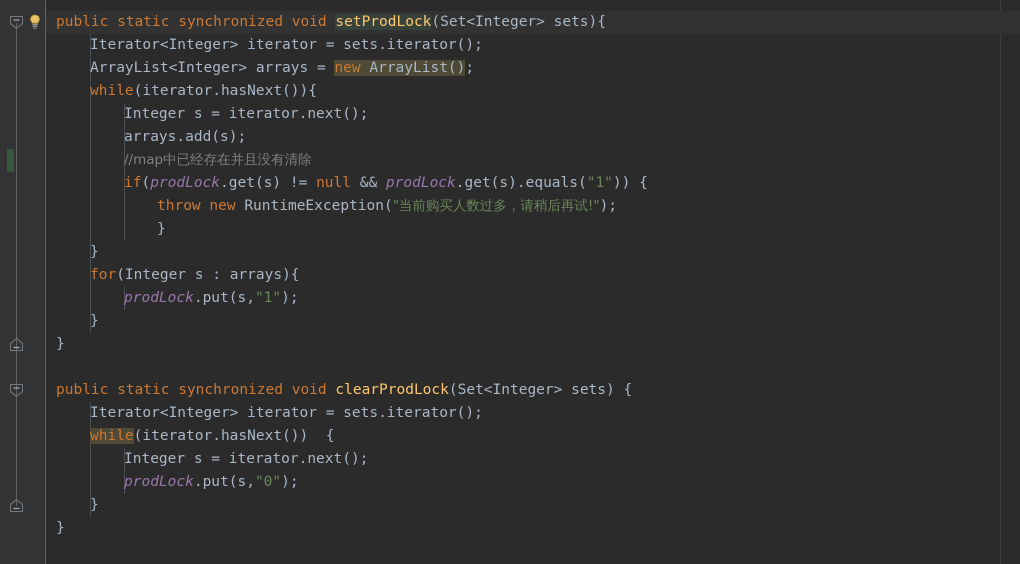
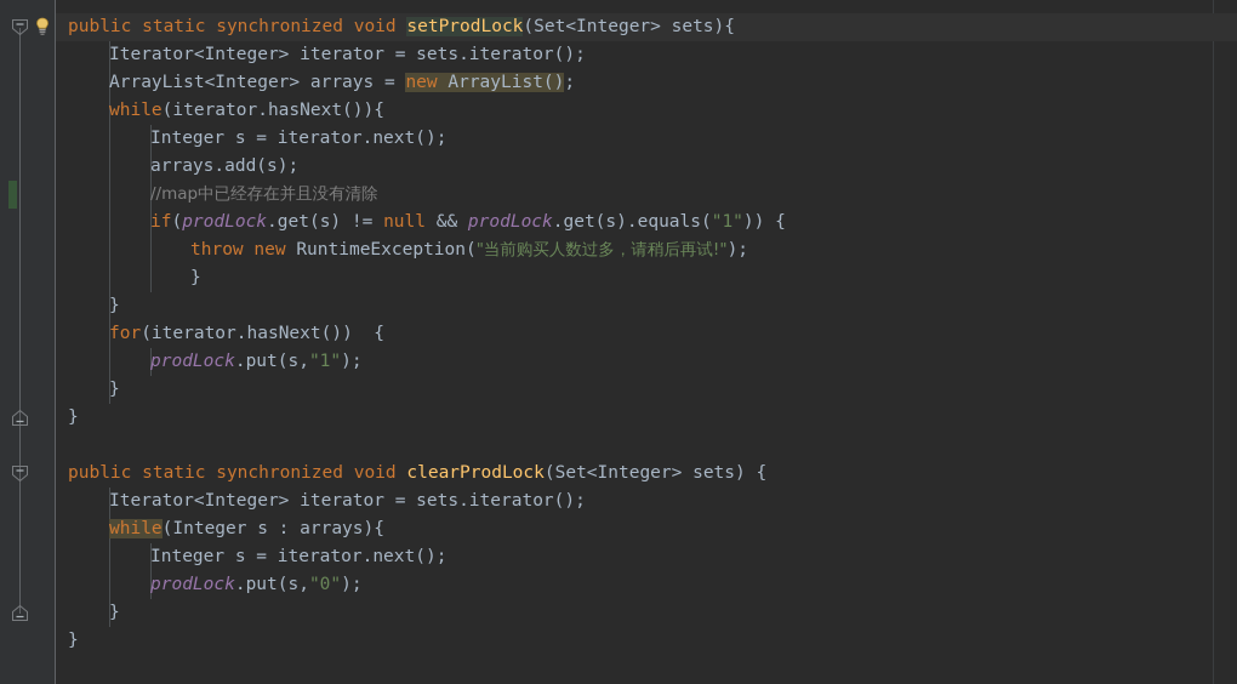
  public static synchronized void setProdLock(Set<Integer> sets){
  Iterator<Integer> iterator = sets.iterator();
  ArrayList<Integer> arrays = new ArrayList();
  while(iterator.hasNext()){
  Integer s = iterator.next();
  arrays.add(s);
  //map中已经存在并且没有清除
  if(prodLock.get(s) != null && prodLock.get(s).equals("1")) {
  throw new RuntimeException("当前购买人数过多，请稍后再试!");
  }
  }
- for(Integer s : arrays){
+ for(iterator.hasNext()) {
  prodLock.put(s,"1");
  }
  }
  public static synchronized void clearProdLock(Set<Integer> sets) {
  Iterator<Integer> iterator = sets.iterator();
- while(iterator.hasNext()) {
+ while(Integer s : arrays){
  Integer s = iterator.next();
  prodLock.put(s,"0");
  }
  }
